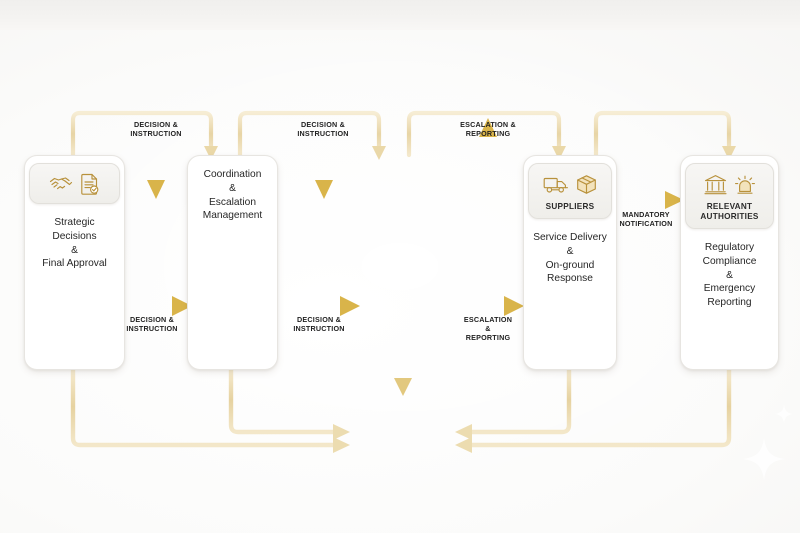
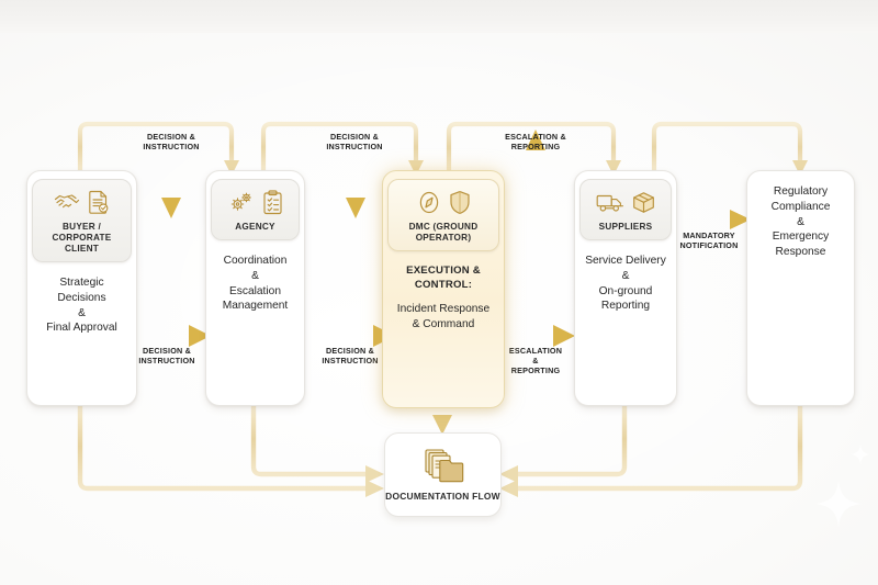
  DECISION &
  INSTRUCTION
  DECISION &
  INSTRUCTION
  ESCALATION &
  REPORTING
  DECISION &
  INSTRUCTION
  DECISION &
  INSTRUCTION
  ESCALATION
  &
  REPORTING
  MANDATORY
  NOTIFICATION
+ BUYER / CORPORATE CLIENT
  Strategic
  Decisions
  &
  Final Approval
+ AGENCY
  Coordination
  &
  Escalation
  Management
+ DMC (GROUND OPERATOR)
+ EXECUTION &
+ CONTROL:
+ Incident Response
+ & Command
  SUPPLIERS
  Service Delivery
  &
  On-ground
- Response
+ Reporting
- RELEVANT AUTHORITIES
  Regulatory
  Compliance
  &
  Emergency
- Reporting
+ Response
+ DOCUMENTATION FLOW
